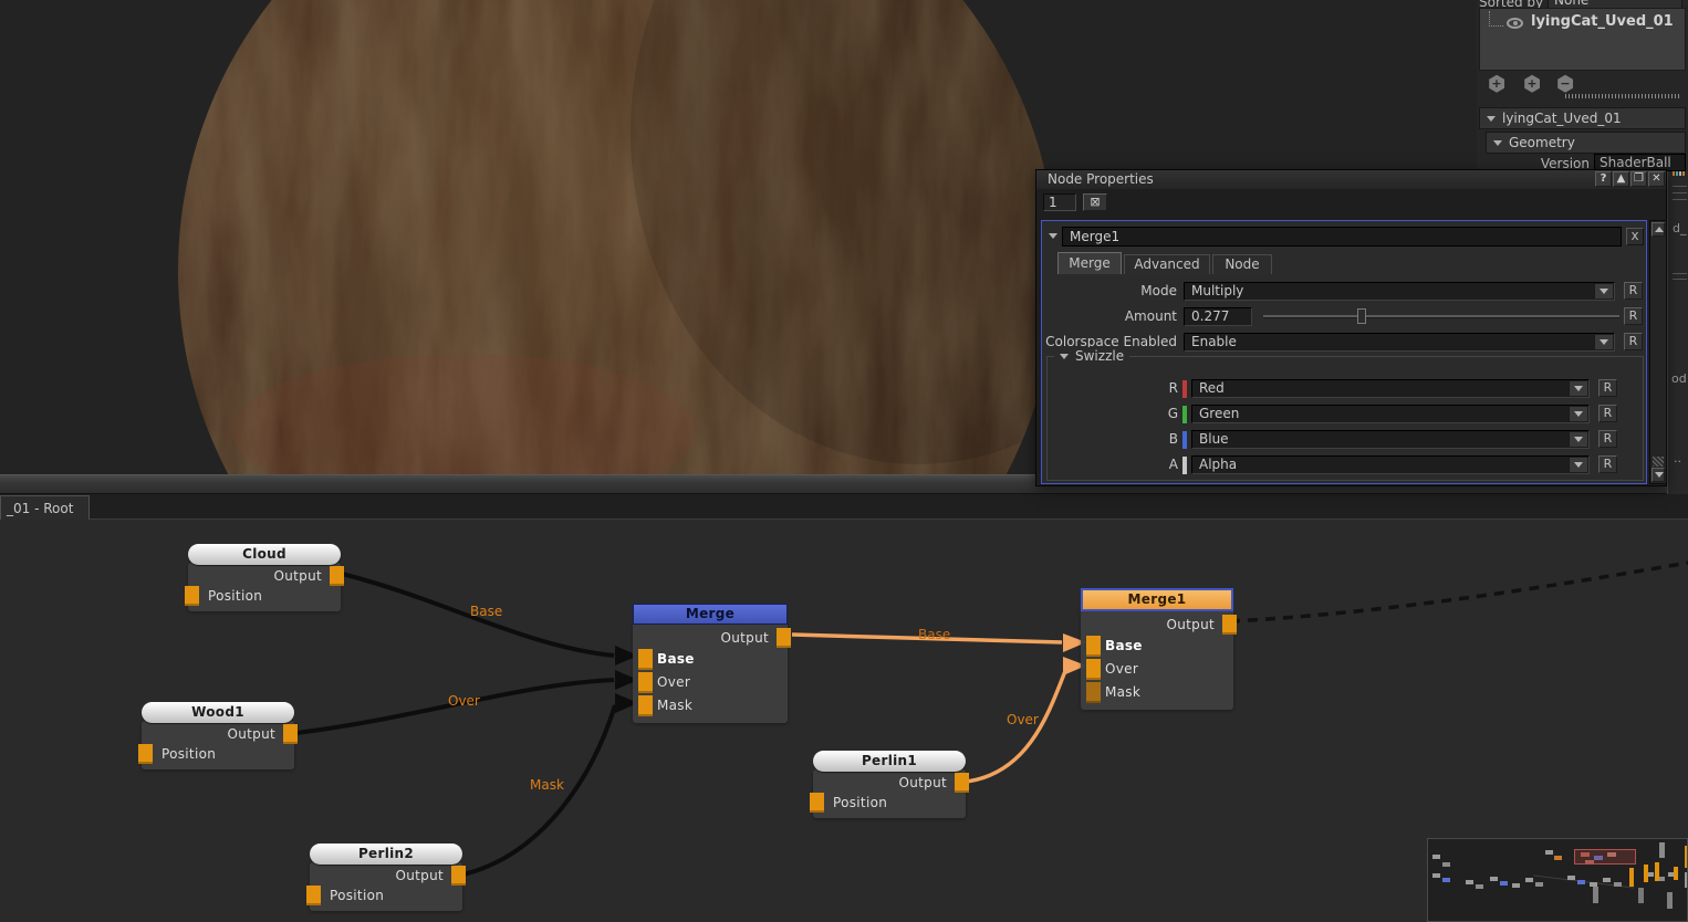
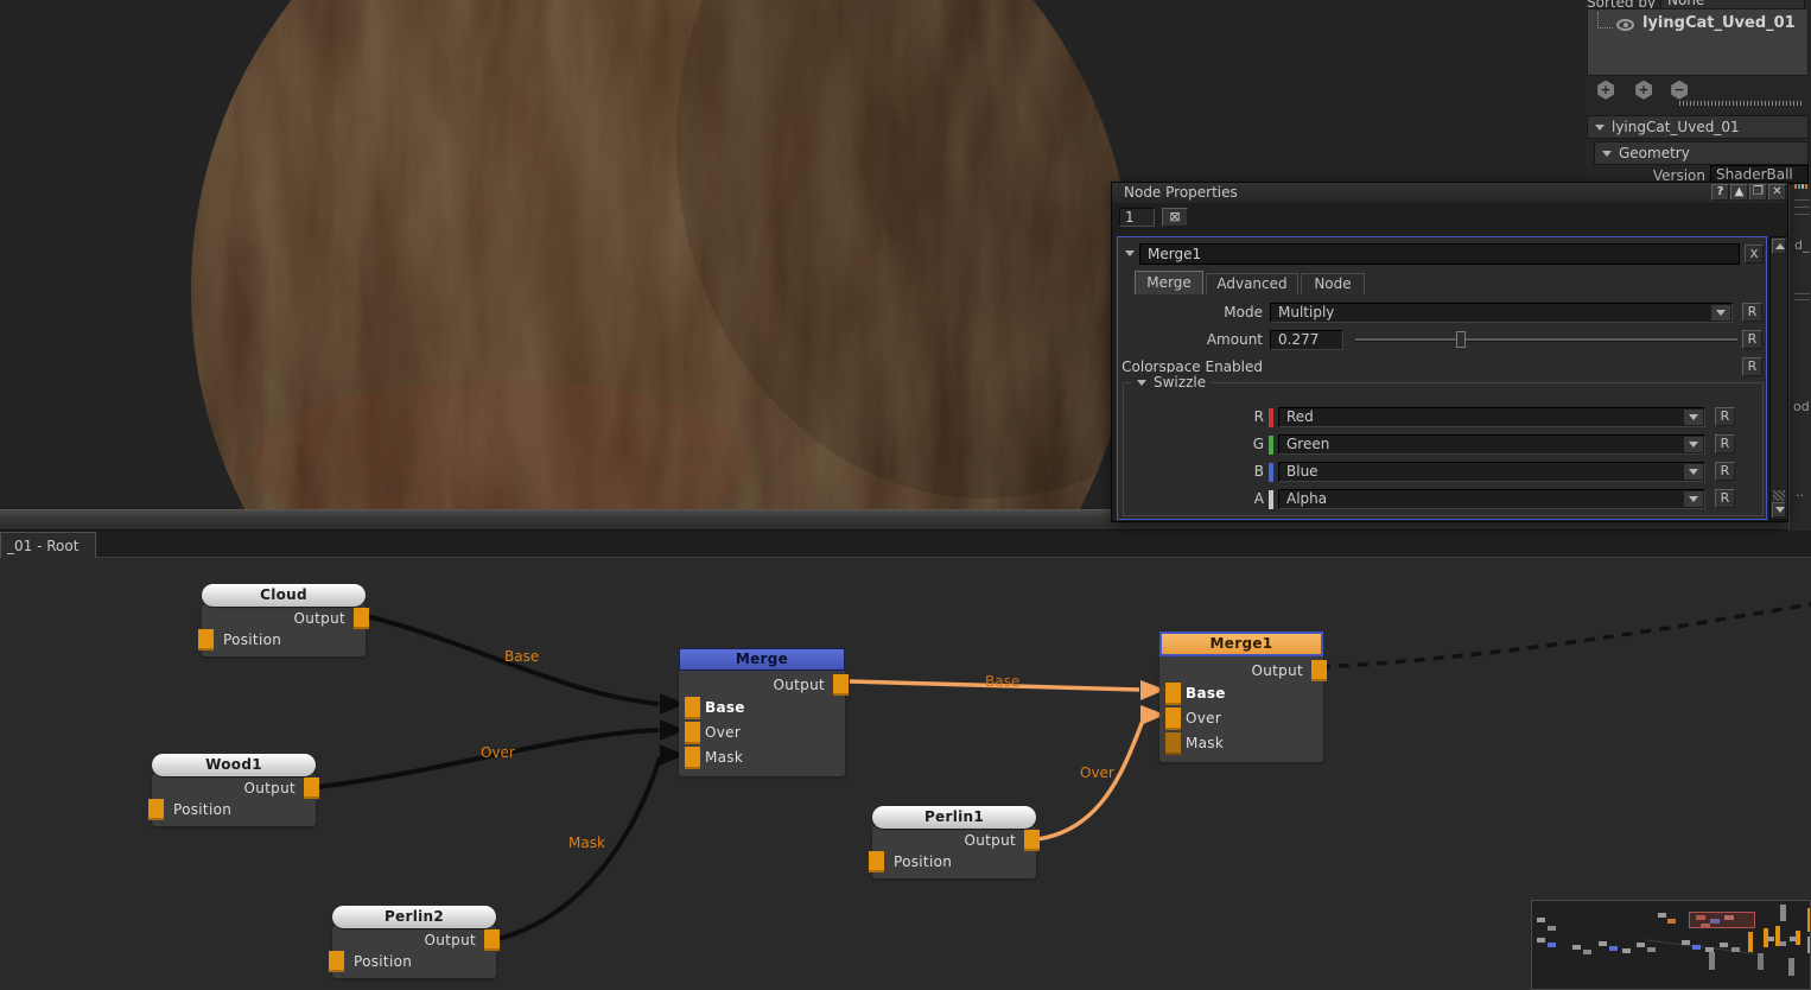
  d_
  od
  ..
  Sorted by
  None
  lyingCat_Uved_01
  ⬢
  +
  ⬢
  +
  ⬢
  −
  lyingCat_Uved_01
  Geometry
  Version
  ShaderBall
  _01 - Root
  Base
  Over
  Mask
  Base
  Over
  Cloud
  Output
  Position
  Wood1
  Output
  Position
  Perlin2
  Output
  Position
  Perlin1
  Output
  Position
  Merge
  Output
  Base
  Over
  Mask
  Merge1
  Output
  Base
  Over
  Mask
  Node Properties
  ?
  ▲
  ❐
  ✕
  1
  ⊠
  Merge1
  x
  Merge
  Advanced
  Node
  Mode
  Multiply
  R
  Amount
  0.277
  R
  Colorspace Enabled
- Enable
  R
  Swizzle
  R
  Red
  R
  G
  Green
  R
  B
  Blue
  R
  A
  Alpha
  R
